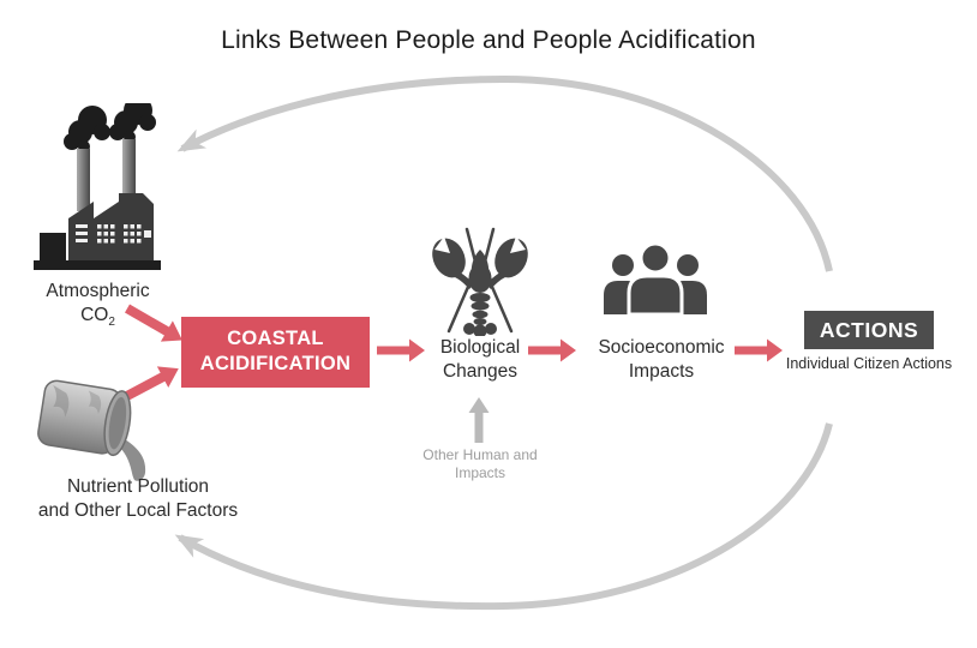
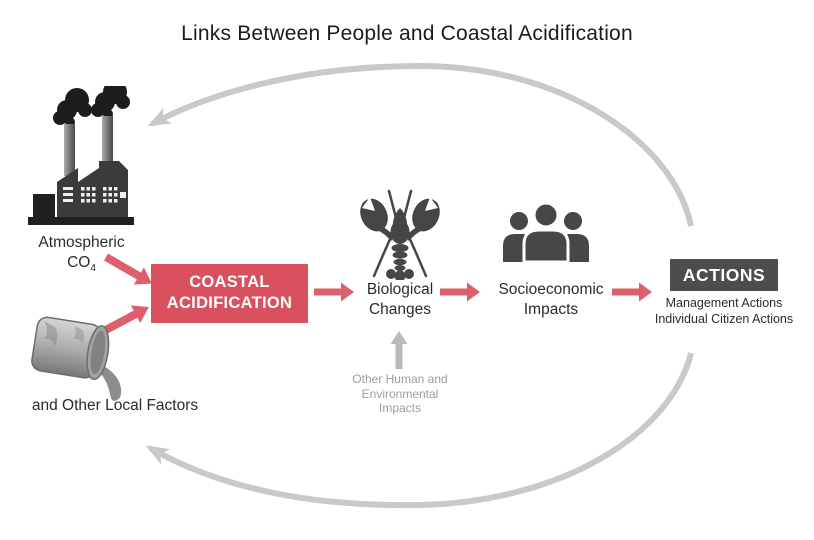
- Links Between People and People Acidification
+ Links Between People and Coastal Acidification
  Atmospheric
- CO2
+ CO4
- Nutrient Pollution
  and Other Local Factors
  COASTAL
  ACIDIFICATION
  Biological
  Changes
  Socioeconomic
  Impacts
  ACTIONS
+ Management Actions
  Individual Citizen Actions
  Other Human and
+ Environmental
  Impacts
